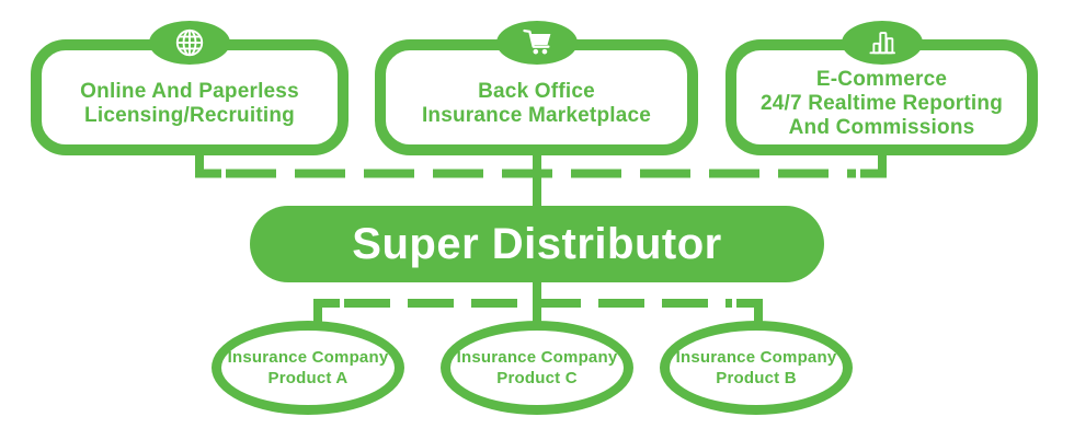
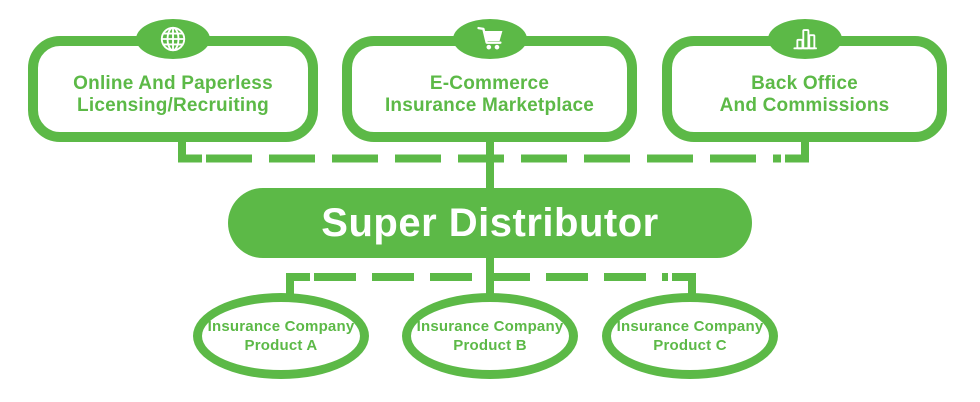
  Online And Paperless
  Licensing/Recruiting
- Back Office
+ E-Commerce
  Insurance Marketplace
- E-Commerce
+ Back Office
- 24/7 Realtime Reporting
  And Commissions
  Super Distributor
  Insurance Company
  Product A
  Insurance Company
- Product C
+ Product B
  Insurance Company
- Product B
+ Product C
